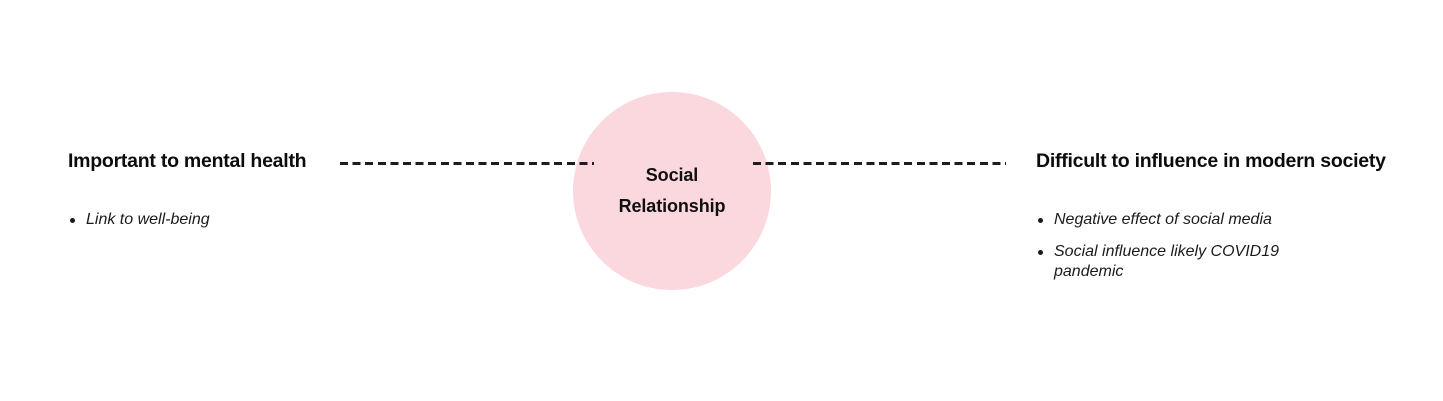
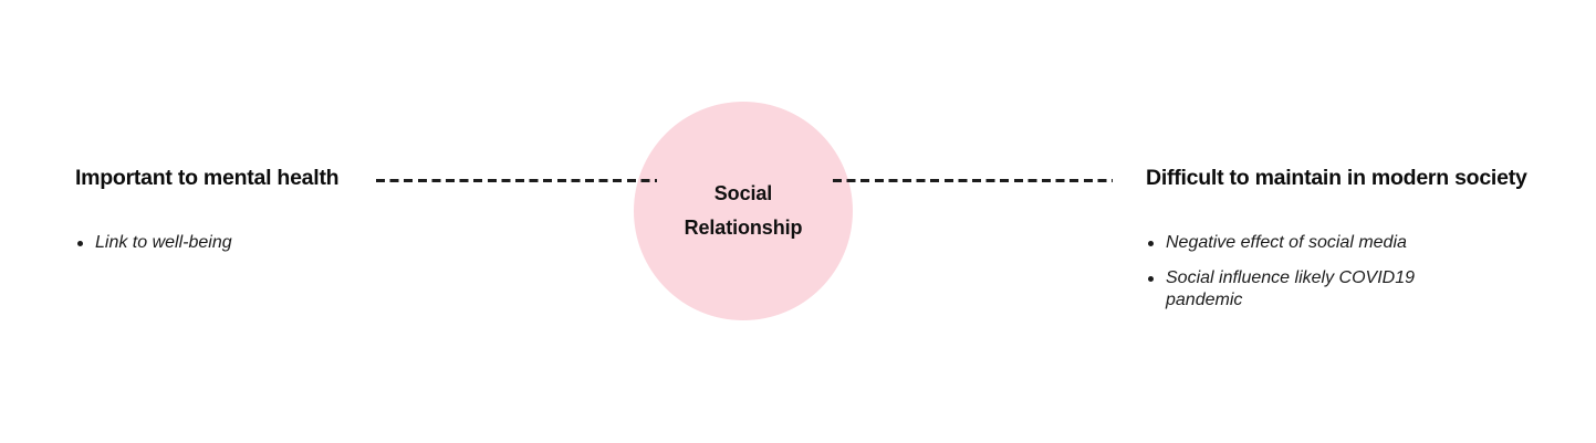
  Social
  Relationship
  Important to mental health
  Link to well-being
- Difficult to influence in modern society
+ Difficult to maintain in modern society
  Negative effect of social media
  Social influence likely COVID19 pandemic
